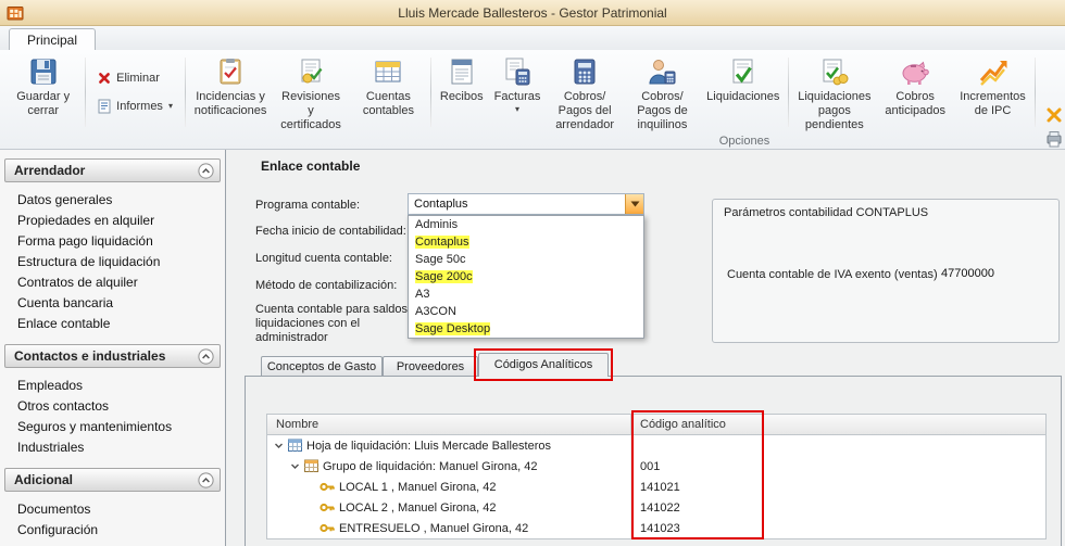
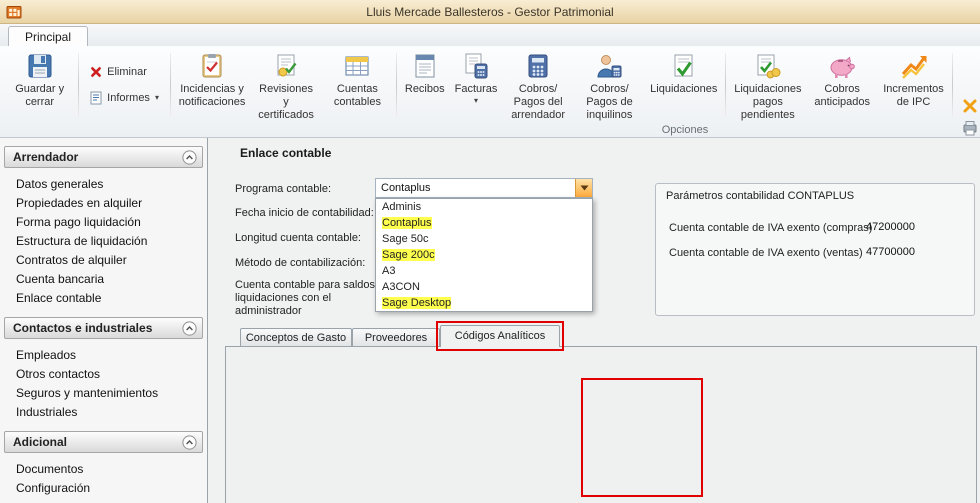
  Lluis Mercade Ballesteros - Gestor Patrimonial
  Principal
  Guardar y cerrar
  Eliminar
  Informes
  ▾
  Incidencias y notificaciones
  Revisiones y certificados
  Cuentas contables
  Recibos
  Facturas
  ▾
  Cobros/ Pagos del arrendador
  Cobros/ Pagos de inquilinos
  Liquidaciones
  Liquidaciones pagos pendientes
  Cobros anticipados
  Incrementos de IPC
  Opciones
  Arrendador
  Datos generales
  Propiedades en alquiler
  Forma pago liquidación
  Estructura de liquidación
  Contratos de alquiler
  Cuenta bancaria
  Enlace contable
  Contactos e industriales
  Empleados
  Otros contactos
  Seguros y mantenimientos
  Industriales
  Adicional
  Documentos
  Configuración
  Enlace contable
  Programa contable:
  Fecha inicio de contabilidad:
  Longitud cuenta contable:
  Método de contabilización:
  Cuenta contable para saldos liquidaciones con el administrador
  Contaplus
  Adminis
  Contaplus
  Sage 50c
  Sage 200c
  A3
  A3CON
  Sage Desktop
  Parámetros contabilidad CONTAPLUS
+ Cuenta contable de IVA exento (compras)
+ 47200000
  Cuenta contable de IVA exento (ventas)
  47700000
  Conceptos de Gasto
  Proveedores
  Códigos Analíticos
- Nombre
- Código analítico
- Hoja de liquidación: Lluis Mercade Ballesteros
- Grupo de liquidación: Manuel Girona, 42
- 001
- LOCAL 1 , Manuel Girona, 42
- 141021
- LOCAL 2 , Manuel Girona, 42
- 141022
- ENTRESUELO , Manuel Girona, 42
- 141023
